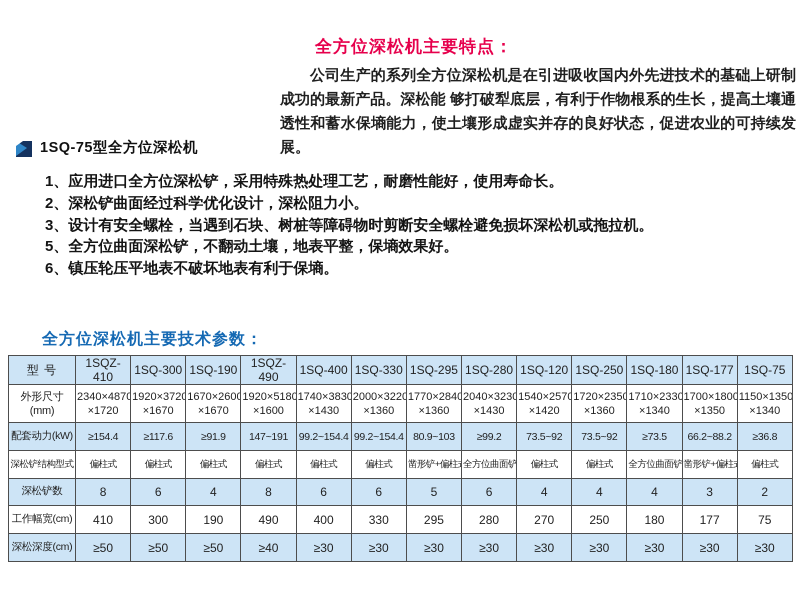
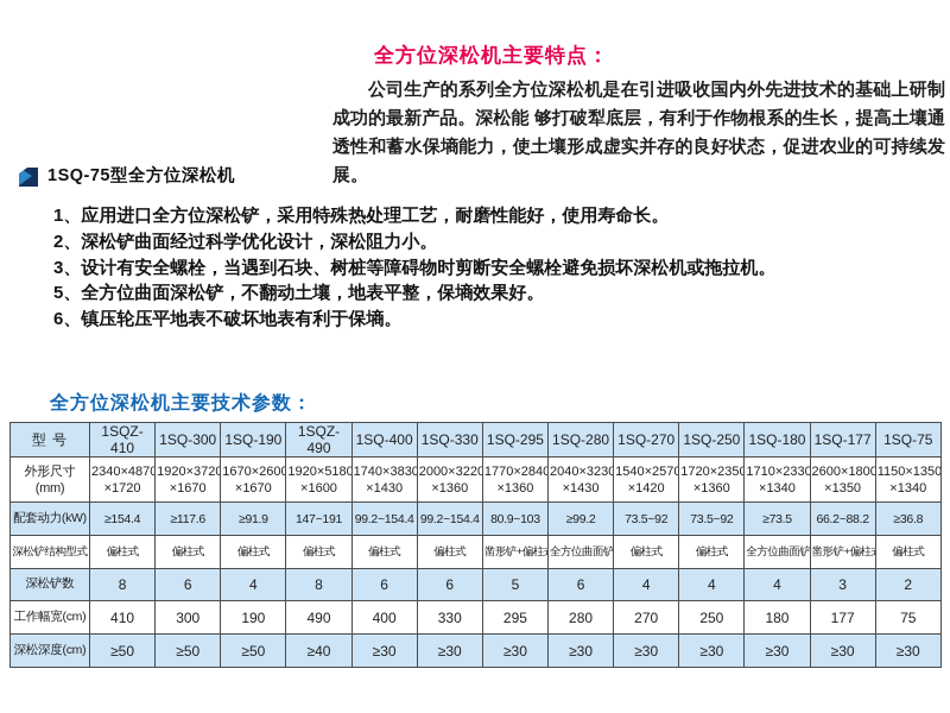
  全方位深松机主要特点：
  公司生产的系列全方位深松机是在引进吸收国内外先进技术的基础上研制成功的最新产品。深松能 够打破犁底层，有利于作物根系的生长，提高土壤通透性和蓄水保墒能力，使土壤形成虚实并存的良好状态，促进农业的可持续发展。
  1SQ-75型全方位深松机
  1、应用进口全方位深松铲，采用特殊热处理工艺，耐磨性能好，使用寿命长。
  2、深松铲曲面经过科学优化设计，深松阻力小。
  3、设计有安全螺栓，当遇到石块、树桩等障碍物时剪断安全螺栓避免损坏深松机或拖拉机。
  5、全方位曲面深松铲，不翻动土壤，地表平整，保墒效果好。
  6、镇压轮压平地表不破坏地表有利于保墒。
  全方位深松机主要技术参数：
- 型 号	1SQZ-410	1SQ-300	1SQ-190	1SQZ-490	1SQ-400	1SQ-330	1SQ-295	1SQ-280	1SQ-120	1SQ-250	1SQ-180	1SQ-177	1SQ-75
+ 型 号	1SQZ-410	1SQ-300	1SQ-190	1SQZ-490	1SQ-400	1SQ-330	1SQ-295	1SQ-280	1SQ-270	1SQ-250	1SQ-180	1SQ-177	1SQ-75
- 外形尺寸(mm)	2340×4870 ×1720	1920×3720 ×1670	1670×2600 ×1670	1920×5180 ×1600	1740×3830 ×1430	2000×3220 ×1360	1770×2840 ×1360	2040×3230 ×1430	1540×2570 ×1420	1720×2350 ×1360	1710×2330 ×1340	1700×1800 ×1350	1150×1350 ×1340
+ 外形尺寸(mm)	2340×4870 ×1720	1920×3720 ×1670	1670×2600 ×1670	1920×5180 ×1600	1740×3830 ×1430	2000×3220 ×1360	1770×2840 ×1360	2040×3230 ×1430	1540×2570 ×1420	1720×2350 ×1360	1710×2330 ×1340	2600×1800 ×1350	1150×1350 ×1340
  配套动力(kW)	≥154.4	≥117.6	≥91.9	147~191	99.2~154.4	99.2~154.4	80.9~103	≥99.2	73.5~92	73.5~92	≥73.5	66.2~88.2	≥36.8
  深松铲结构型式	偏柱式	偏柱式	偏柱式	偏柱式	偏柱式	偏柱式	凿形铲+偏柱	全方位曲面铲	偏柱式	偏柱式	全方位曲面铲	凿形铲+偏柱	偏柱式
  深松铲数	8	6	4	8	6	6	5	6	4	4	4	3	2
  工作幅宽(cm)	410	300	190	490	400	330	295	280	270	250	180	177	75
  深松深度(cm)	≥50	≥50	≥50	≥40	≥30	≥30	≥30	≥30	≥30	≥30	≥30	≥30	≥30
